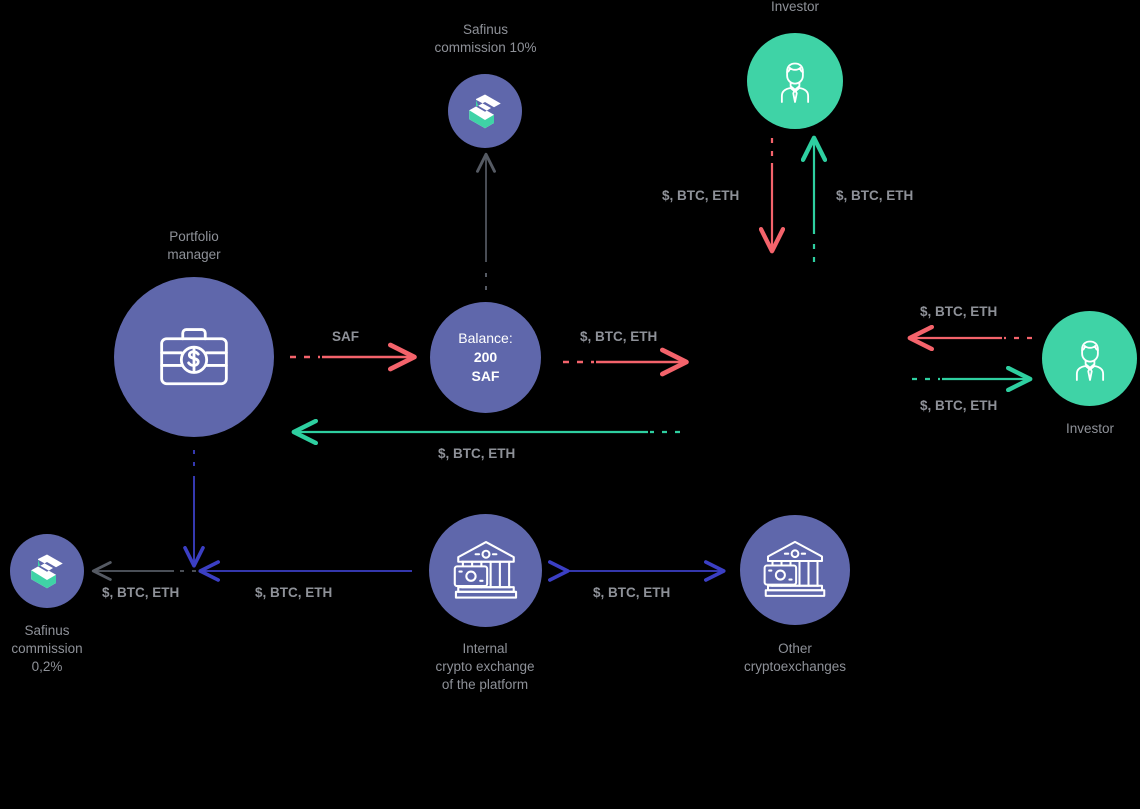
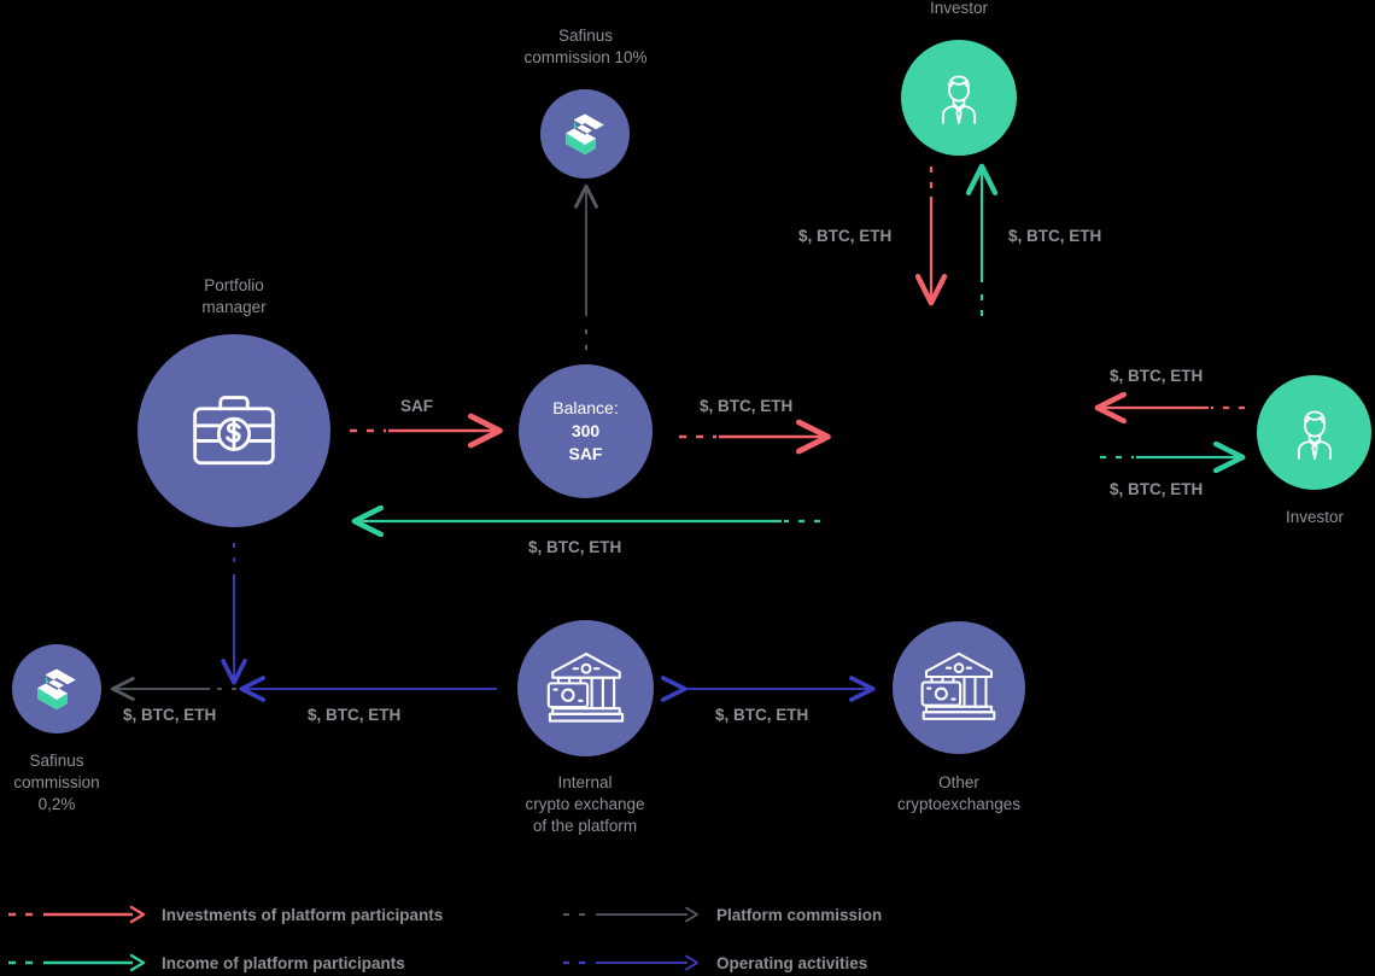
  Investor
  Safinus
  commission 10%
  Portfolio
  manager
  Balance:
- 200
+ 300
  SAF
  Investor
  Safinus
  commission
  0,2%
  Internal
  crypto exchange
  of the platform
  Other
  cryptoexchanges
  SAF
  $, BTC, ETH
  $, BTC, ETH
  $, BTC, ETH
  $, BTC, ETH
  $, BTC, ETH
  $, BTC, ETH
  $, BTC, ETH
  $, BTC, ETH
  $, BTC, ETH
+ Investments of platform participants
+ Income of platform participants
+ Platform commission
+ Operating activities
